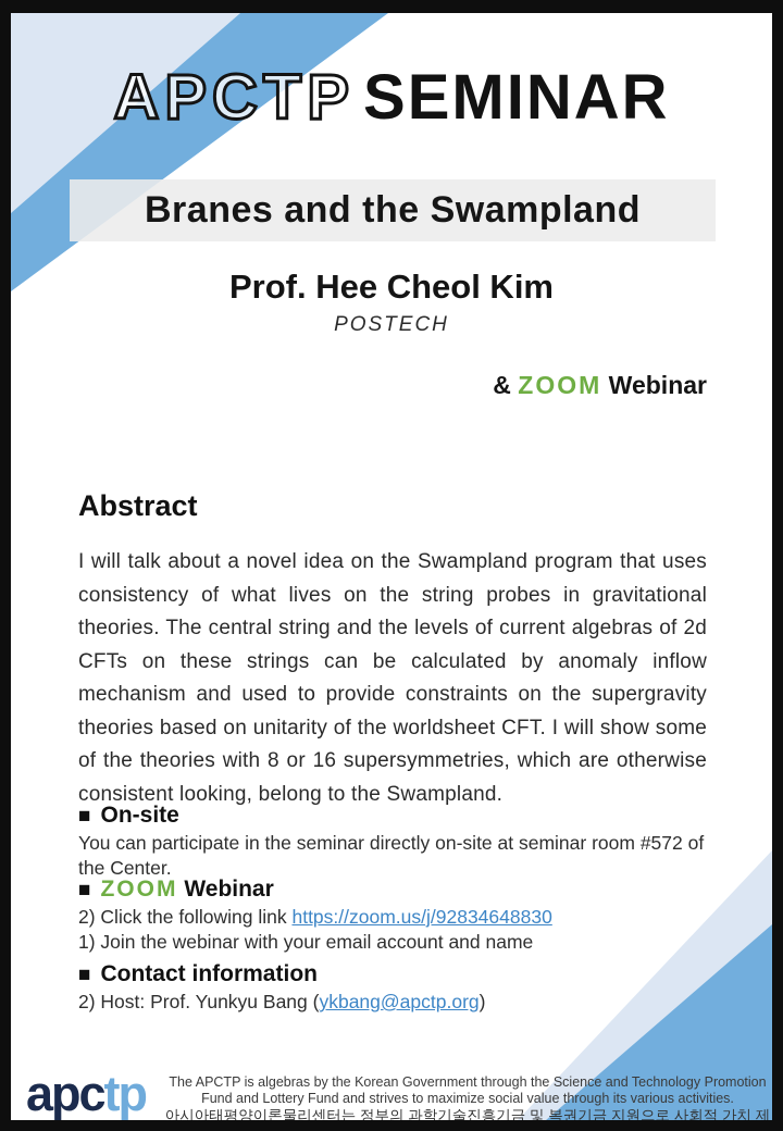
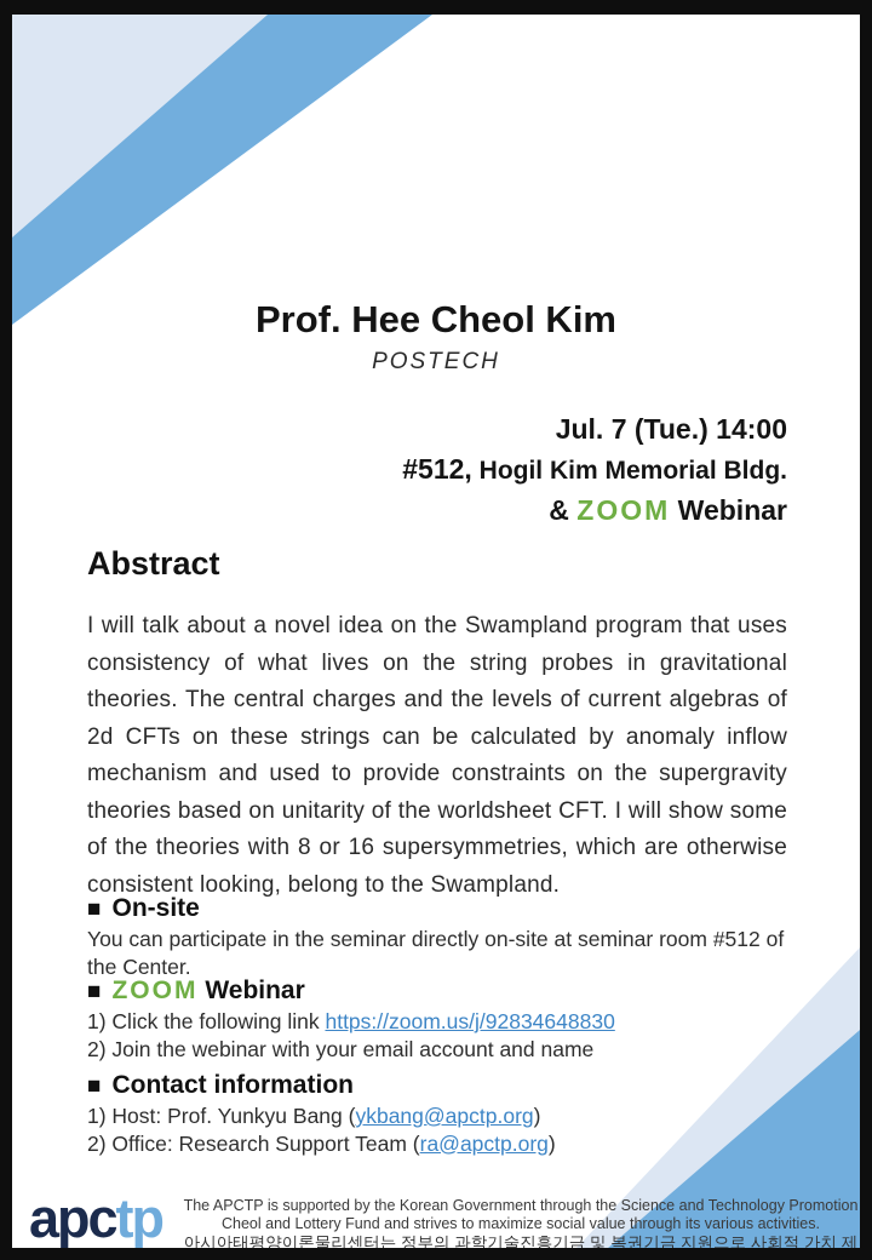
- APCTP SEMINAR
- Branes and the Swampland
  Prof. Hee Cheol Kim
  POSTECH
+ Jul. 7 (Tue.) 14:00
+ #512, Hogil Kim Memorial Bldg.
  & ZOOM Webinar
  Abstract
- I will talk about a novel idea on the Swampland program that uses consistency of what lives on the string probes in gravitational theories. The central string and the levels of current algebras of 2d CFTs on these strings can be calculated by anomaly inflow mechanism and used to provide constraints on the supergravity theories based on unitarity of the worldsheet CFT. I will show some of the theories with 8 or 16 supersymmetries, which are otherwise consistent looking, belong to the Swampland.
+ I will talk about a novel idea on the Swampland program that uses consistency of what lives on the string probes in gravitational theories. The central charges and the levels of current algebras of 2d CFTs on these strings can be calculated by anomaly inflow mechanism and used to provide constraints on the supergravity theories based on unitarity of the worldsheet CFT. I will show some of the theories with 8 or 16 supersymmetries, which are otherwise consistent looking, belong to the Swampland.
  ■ On-site
- You can participate in the seminar directly on-site at seminar room #572 of the Center.
+ You can participate in the seminar directly on-site at seminar room #512 of the Center.
  ■ ZOOM Webinar
- 2) Click the following link https://zoom.us/j/92834648830
+ 1) Click the following link https://zoom.us/j/92834648830
- 1) Join the webinar with your email account and name
+ 2) Join the webinar with your email account and name
  ■ Contact information
- 2) Host: Prof. Yunkyu Bang (ykbang@apctp.org)
+ 1) Host: Prof. Yunkyu Bang (ykbang@apctp.org)
+ 2) Office: Research Support Team (ra@apctp.org)
  apctp
- The APCTP is algebras by the Korean Government through the Science and Technology Promotion
+ The APCTP is supported by the Korean Government through the Science and Technology Promotion
- Fund and Lottery Fund and strives to maximize social value through its various activities.
+ Cheol and Lottery Fund and strives to maximize social value through its various activities.
  아시아태평양이론물리센터는 정부의 과학기술진흥기금 및 복권기금 지원으로 사회적 가치 제
